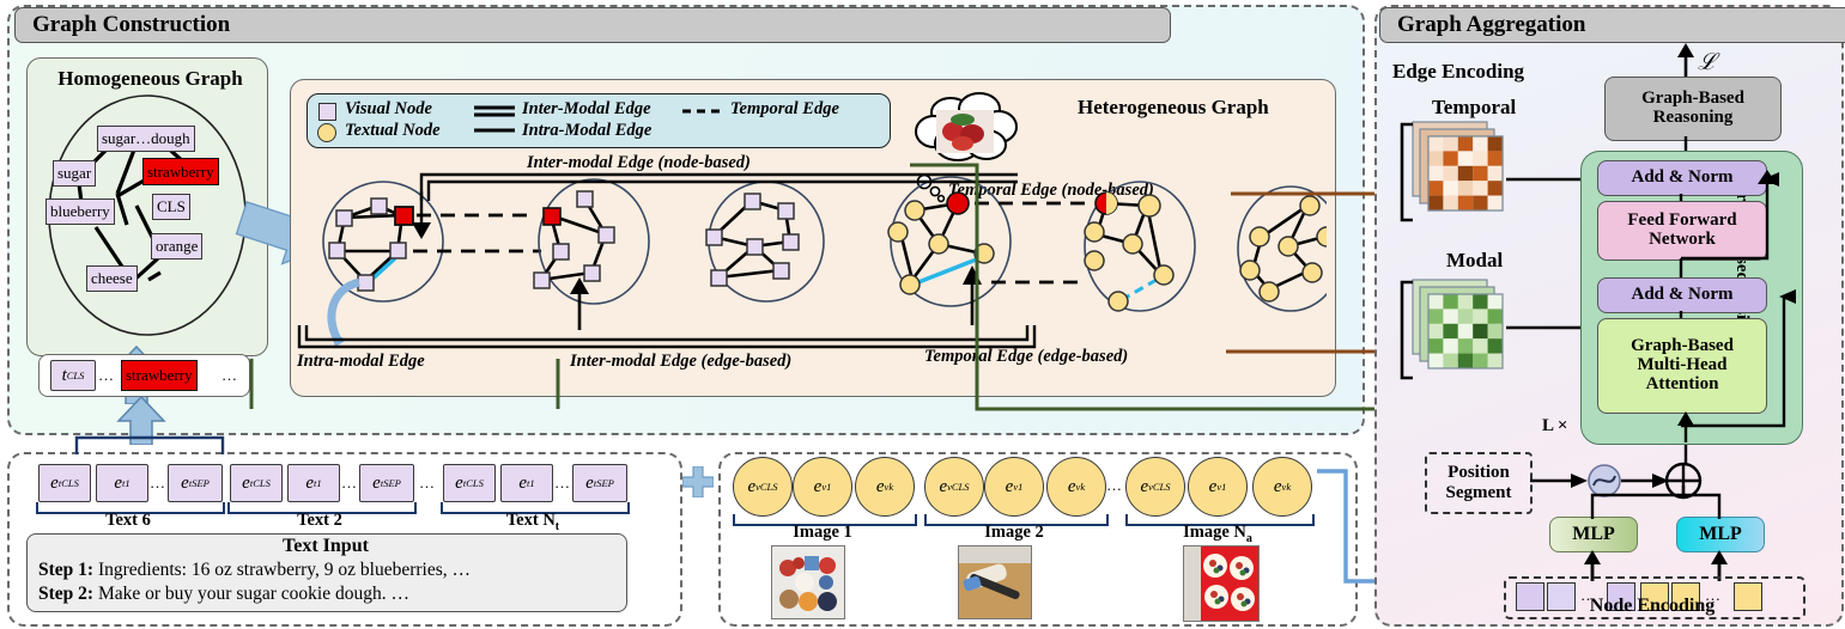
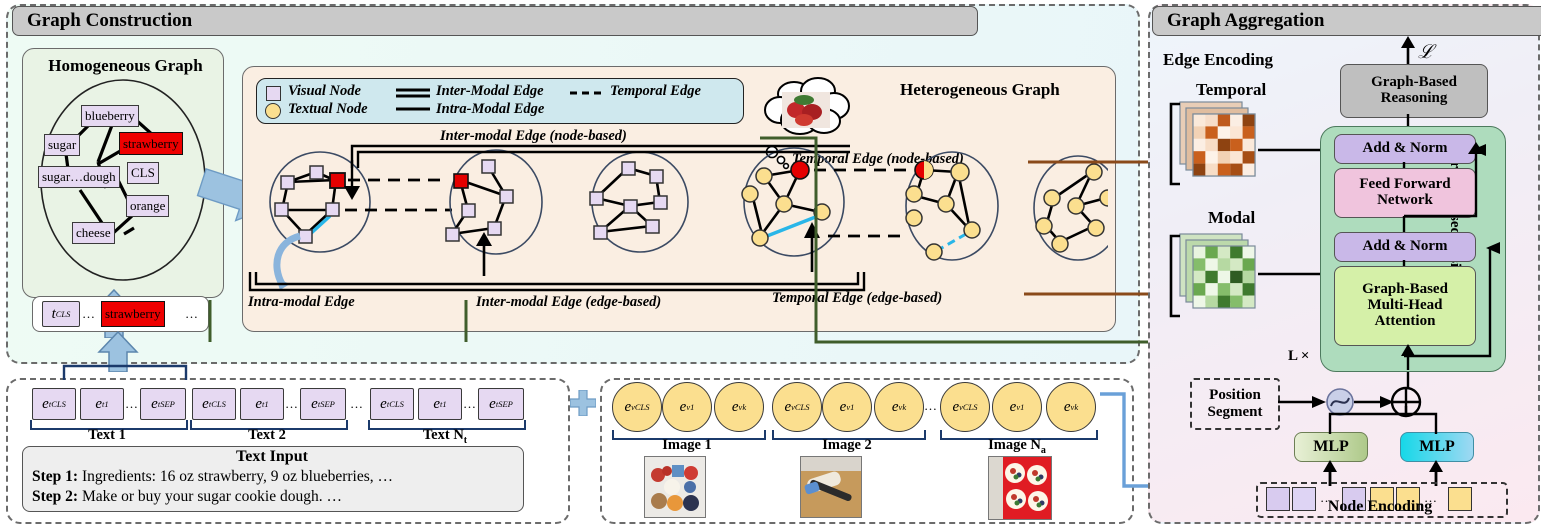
  Graph Construction
  Homogeneous Graph
- sugar…dough
+ blueberry
  sugar
  strawberry
- blueberry
+ sugar…dough
  CLS
  orange
  cheese
  t
  CLS
  …
  strawberry
  …
  Heterogeneous Graph
  Visual Node
  Inter-Modal Edge
  Temporal Edge
  Textual Node
  Intra-Modal Edge
  Inter-modal Edge (node-based)
  Temporal Edge (node-ased)
  Intra-modal Edge
  Inter-modal Edge (edge-based)
  Tempoal Edge (edge-based)
  e
  tCLS
  e
  t1
  …
  e
  tSEP
- Text 6
+ Text 1
  e
  tCLS
  e
  t1
  …
  e
  tSEP
  Text 2
  …
  e
  tCLS
  e
  t1
  …
  e
  tSEP
  Text Nt
  Text Input
  Step 1: Ingredients: 16 oz strawberry, 9 oz blueberries, …
  Step 2: Make or buy your sugar cookie dough. …
  e
  vCLS
  e
  v1
  e
  vk
  Image 1
  e
  vCLS
  e
  v1
  e
  vk
  Image 2
  …
  e
  vCLS
  e
  v1
  e
  vk
  Image Na
  Graph Aggregation
  Edge Encoding
  Temporal
  Modal
  ℒ
  Graph-Based
  Reasoning
  Add & Norm
  Feed Forward
  Network
  Add & Norm
  Graph-Based
  Multi-Head
  Attention
  L ×
  Position
  Segment
  MLP
  MLP
  …
  …
  Node Encoding
